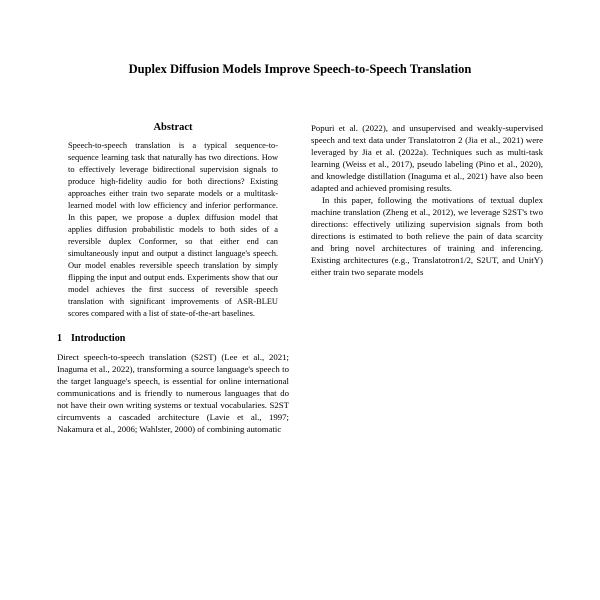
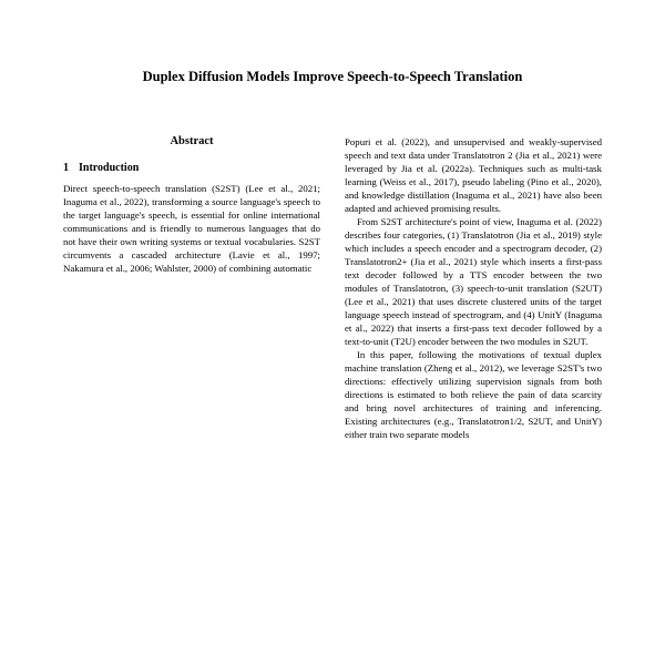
  Duplex Diffusion Models Improve Speech-to-Speech Translation
  Abstract
- Speech-to-speech translation is a typical sequence-to-sequence learning task that naturally has two directions. How to effectively leverage bidirectional supervision signals to produce high-fidelity audio for both directions? Existing approaches either train two separate models or a multitask-learned model with low efficiency and inferior performance. In this paper, we propose a duplex diffusion model that applies diffusion probabilistic models to both sides of a reversible duplex Conformer, so that either end can simultaneously input and output a distinct language's speech. Our model enables reversible speech translation by simply flipping the input and output ends. Experiments show that our model achieves the first success of reversible speech translation with significant improvements of ASR-BLEU scores compared with a list of state-of-the-art baselines.
  1 Introduction
  Direct speech-to-speech translation (S2ST) (Lee et al., 2021; Inaguma et al., 2022), transforming a source language's speech to the target language's speech, is essential for online international communications and is friendly to numerous languages that do not have their own writing systems or textual vocabularies. S2ST circumvents a cascaded architecture (Lavie et al., 1997; Nakamura et al., 2006; Wahlster, 2000) of combining automatic
  Popuri et al. (2022), and unsupervised and weakly-supervised speech and text data under Translatotron 2 (Jia et al., 2021) were leveraged by Jia et al. (2022a). Techniques such as multi-task learning (Weiss et al., 2017), pseudo labeling (Pino et al., 2020), and knowledge distillation (Inaguma et al., 2021) have also been adapted and achieved promising results.
+ From S2ST architecture's point of view, Inaguma et al. (2022) describes four categories, (1) Translatotron (Jia et al., 2019) style which includes a speech encoder and a spectrogram decoder, (2) Translatotron2+ (Jia et al., 2021) style which inserts a first-pass text decoder followed by a TTS encoder between the two modules of Translatotron, (3) speech-to-unit translation (S2UT) (Lee et al., 2021) that uses discrete clustered units of the target language speech instead of spectrogram, and (4) UnitY (Inaguma et al., 2022) that inserts a first-pass text decoder followed by a text-to-unit (T2U) encoder between the two modules in S2UT.
  In this paper, following the motivations of textual duplex machine translation (Zheng et al., 2012), we leverage S2ST's two directions: effectively utilizing supervision signals from both directions is estimated to both relieve the pain of data scarcity and bring novel architectures of training and inferencing. Existing architectures (e.g., Translatotron1/2, S2UT, and UnitY) either train two separate models
